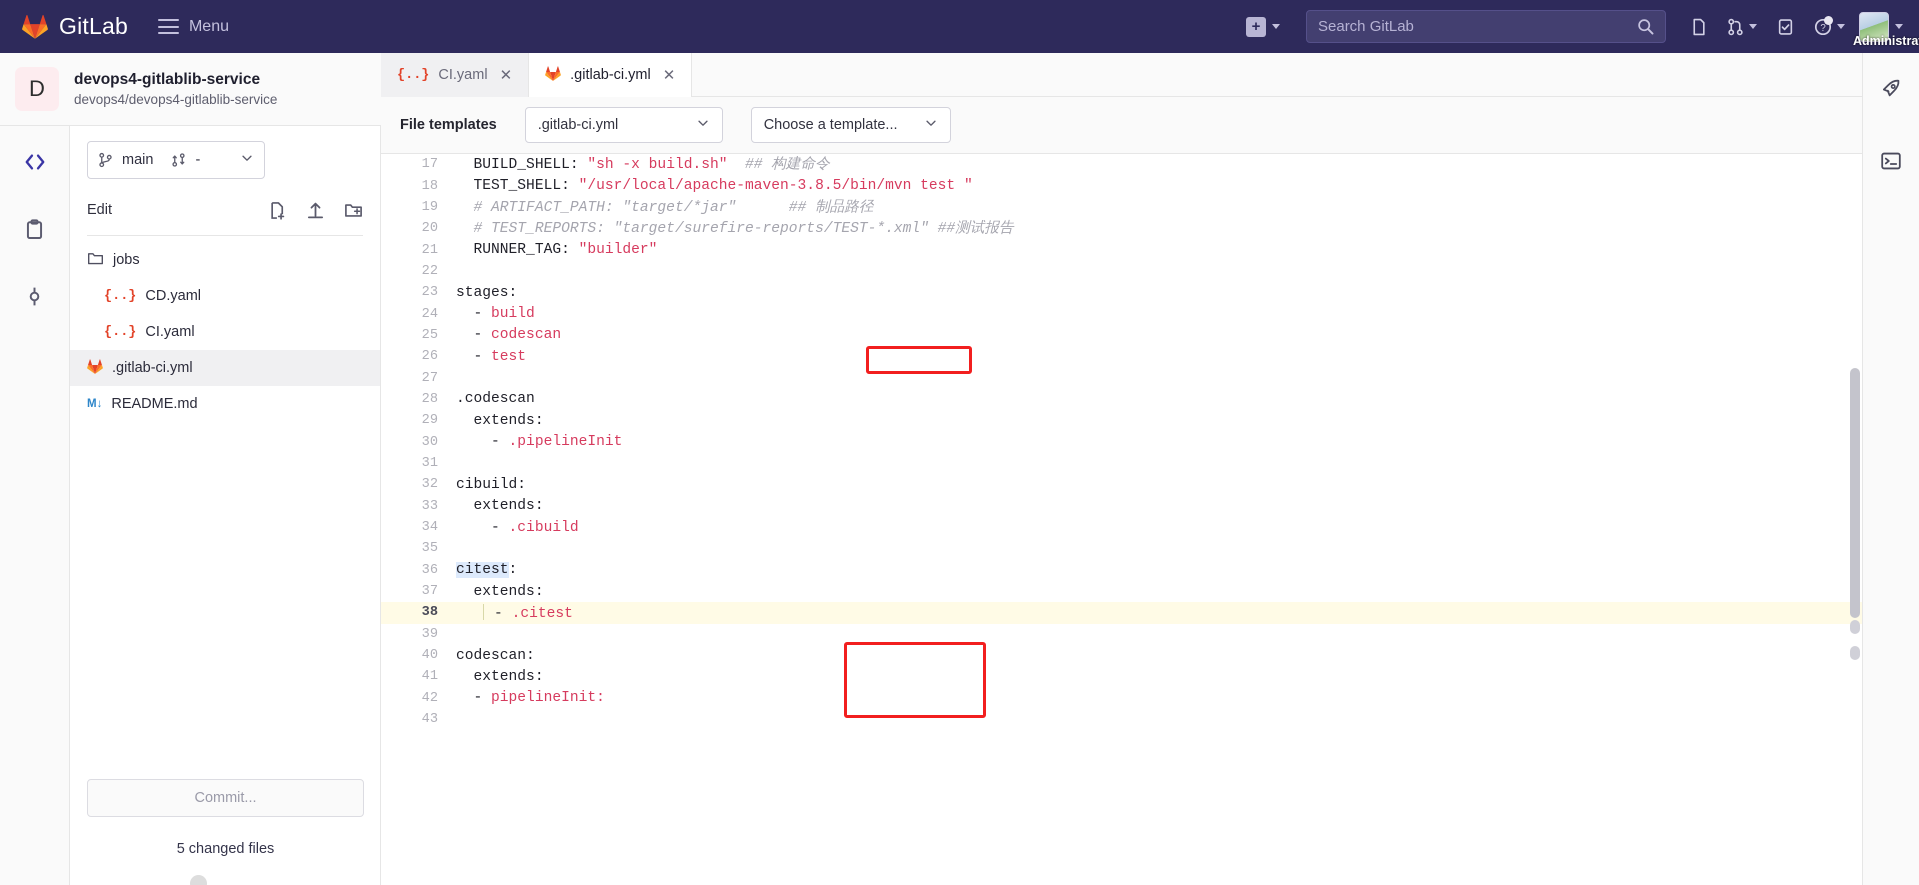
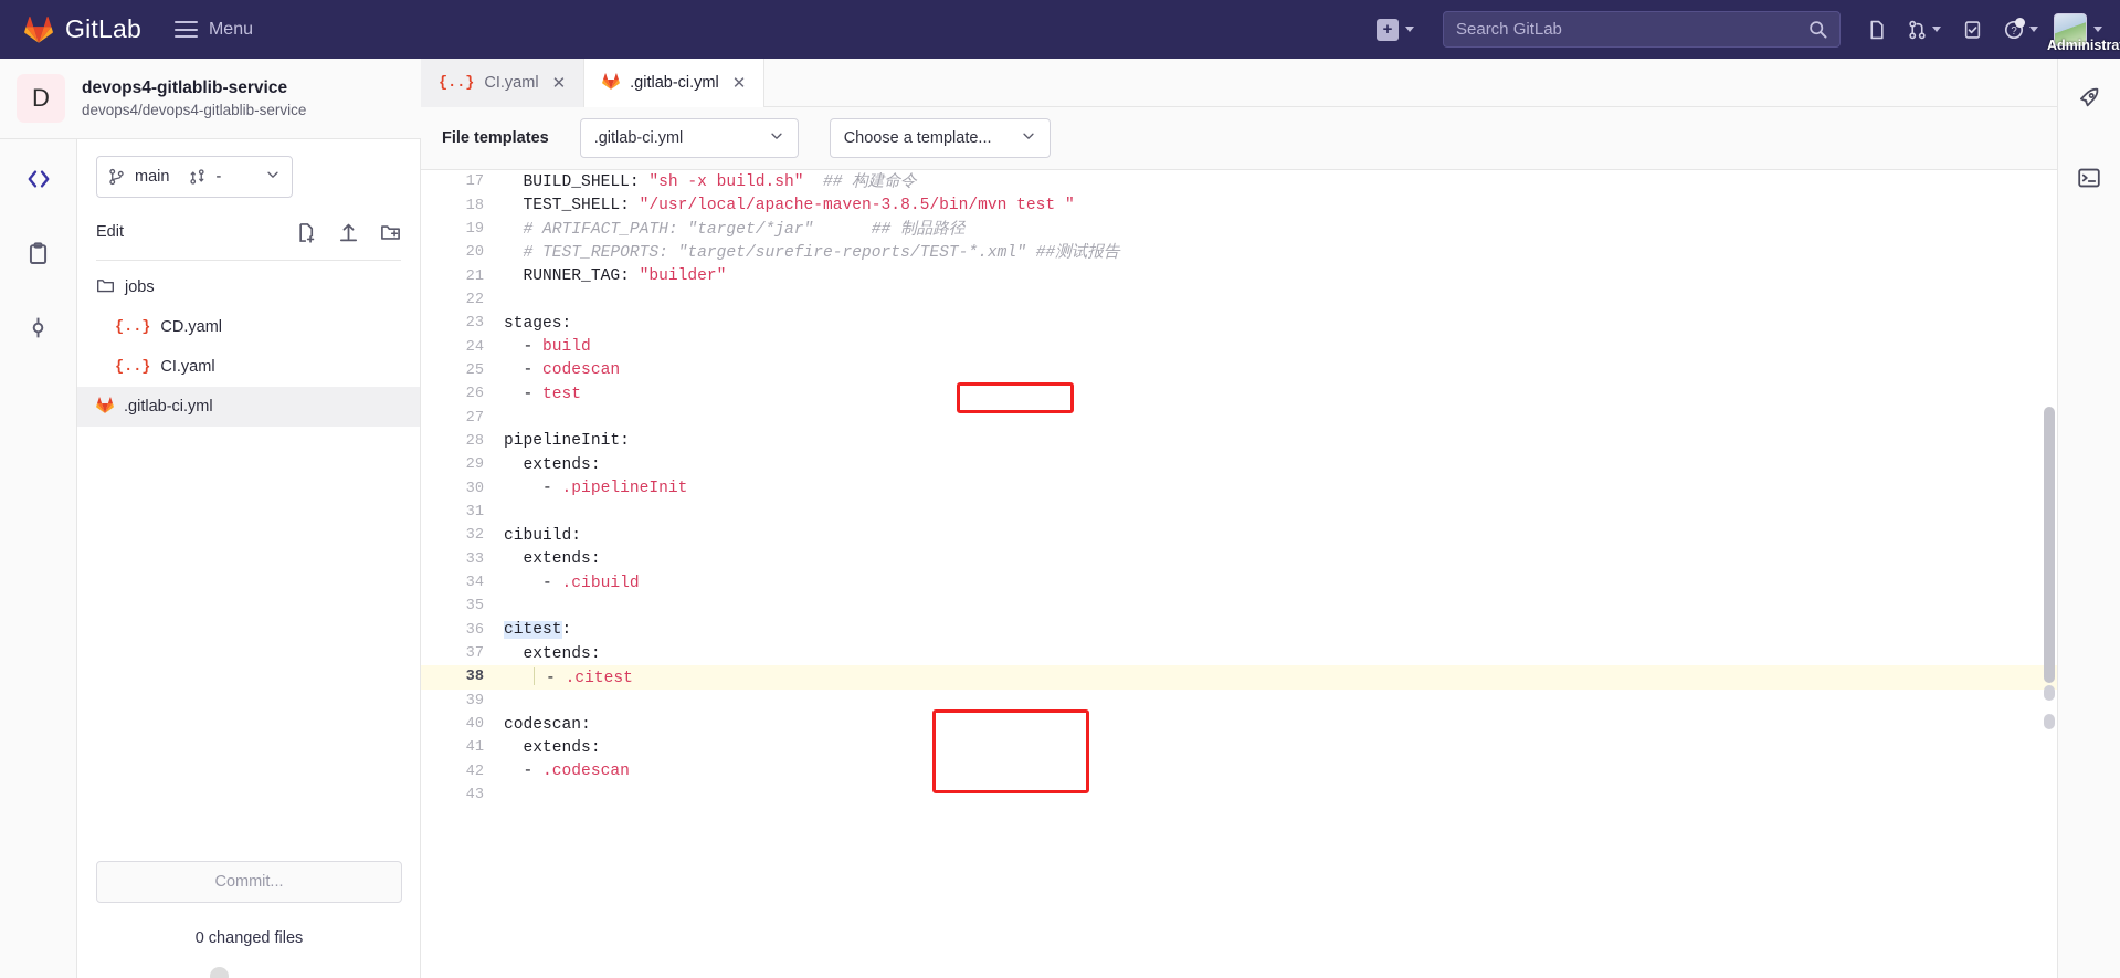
  GitLab
  Menu
  +
  Search GitLab
  ?
  Administra
  D
  devops4-gitlablib-service
  devops4/devops4-gitlablib-service
  main
  -
  Edit
  jobs
  {..}
  CD.yaml
  {..}
  CI.yaml
  .gitlab-ci.yml
- M↓
- README.md
  Commit...
- 5 changed files
+ 0 changed files
  {..}
  CI.yaml
  ✕
  .gitlab-ci.yml
  ✕
  File templates
  .gitlab-ci.yml
  Choose a template...
  17
  BUILD_SHELL: "sh -x build.sh" ## 构建命令
  18
  TEST_SHELL: "/usr/local/apache-maven-3.8.5/bin/mvn test "
  19
  # ARTIFACT_PATH: "target/*jar" ## 制品路径
  20
  # TEST_REPORTS: "target/surefire-reports/TEST-*.xml" ##测试报告
  21
  RUNNER_TAG: "builder"
  22
  23
  stages:
  24
  - build
  25
  - codescan
  26
  - test
  27
  28
- .codescan
+ pipelineInit:
  29
  extends:
  30
  - .pipelineInit
  31
  32
  cibuild:
  33
  extends:
  34
  - .cibuild
  35
  36
  citest:
  37
  extends:
  38
  - .citest
  39
  40
  codescan:
  41
  extends:
  42
- - pipelineInit:
+ - .codescan
  43
